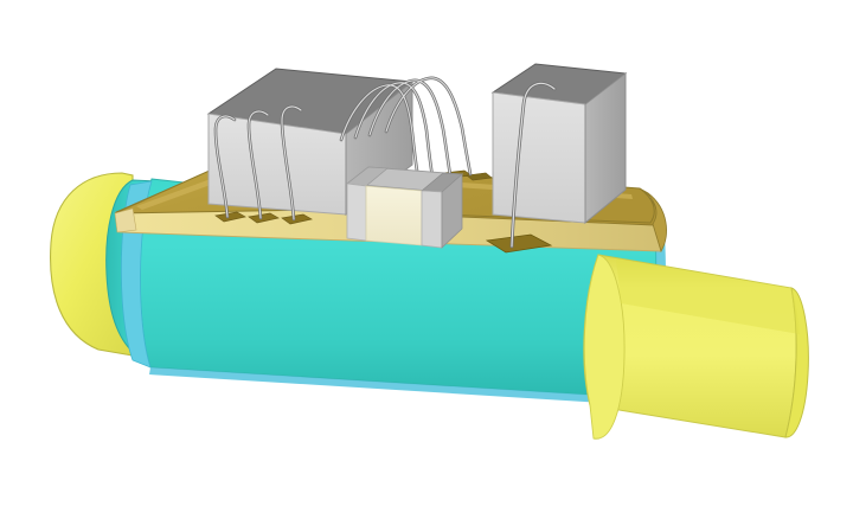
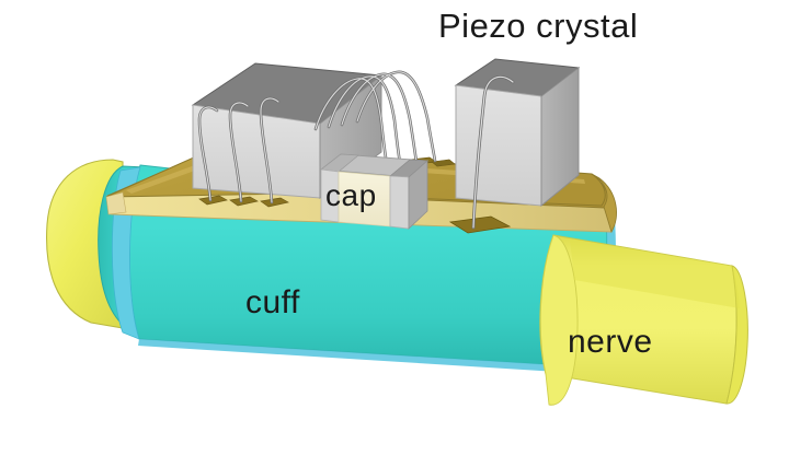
+ Piezo crystal
+ cap
+ cuff
+ nerve
